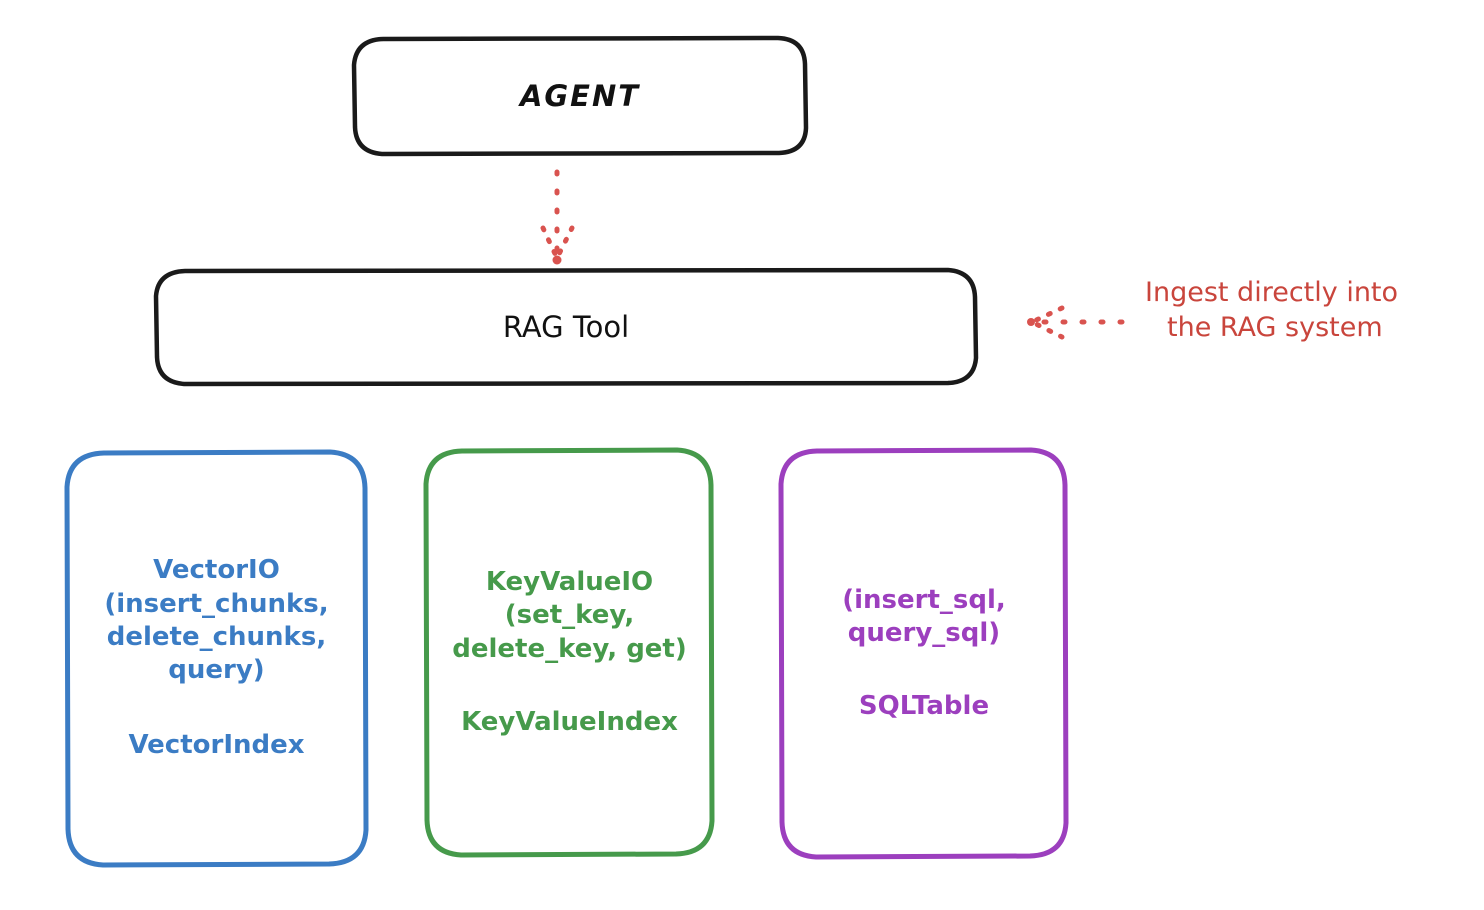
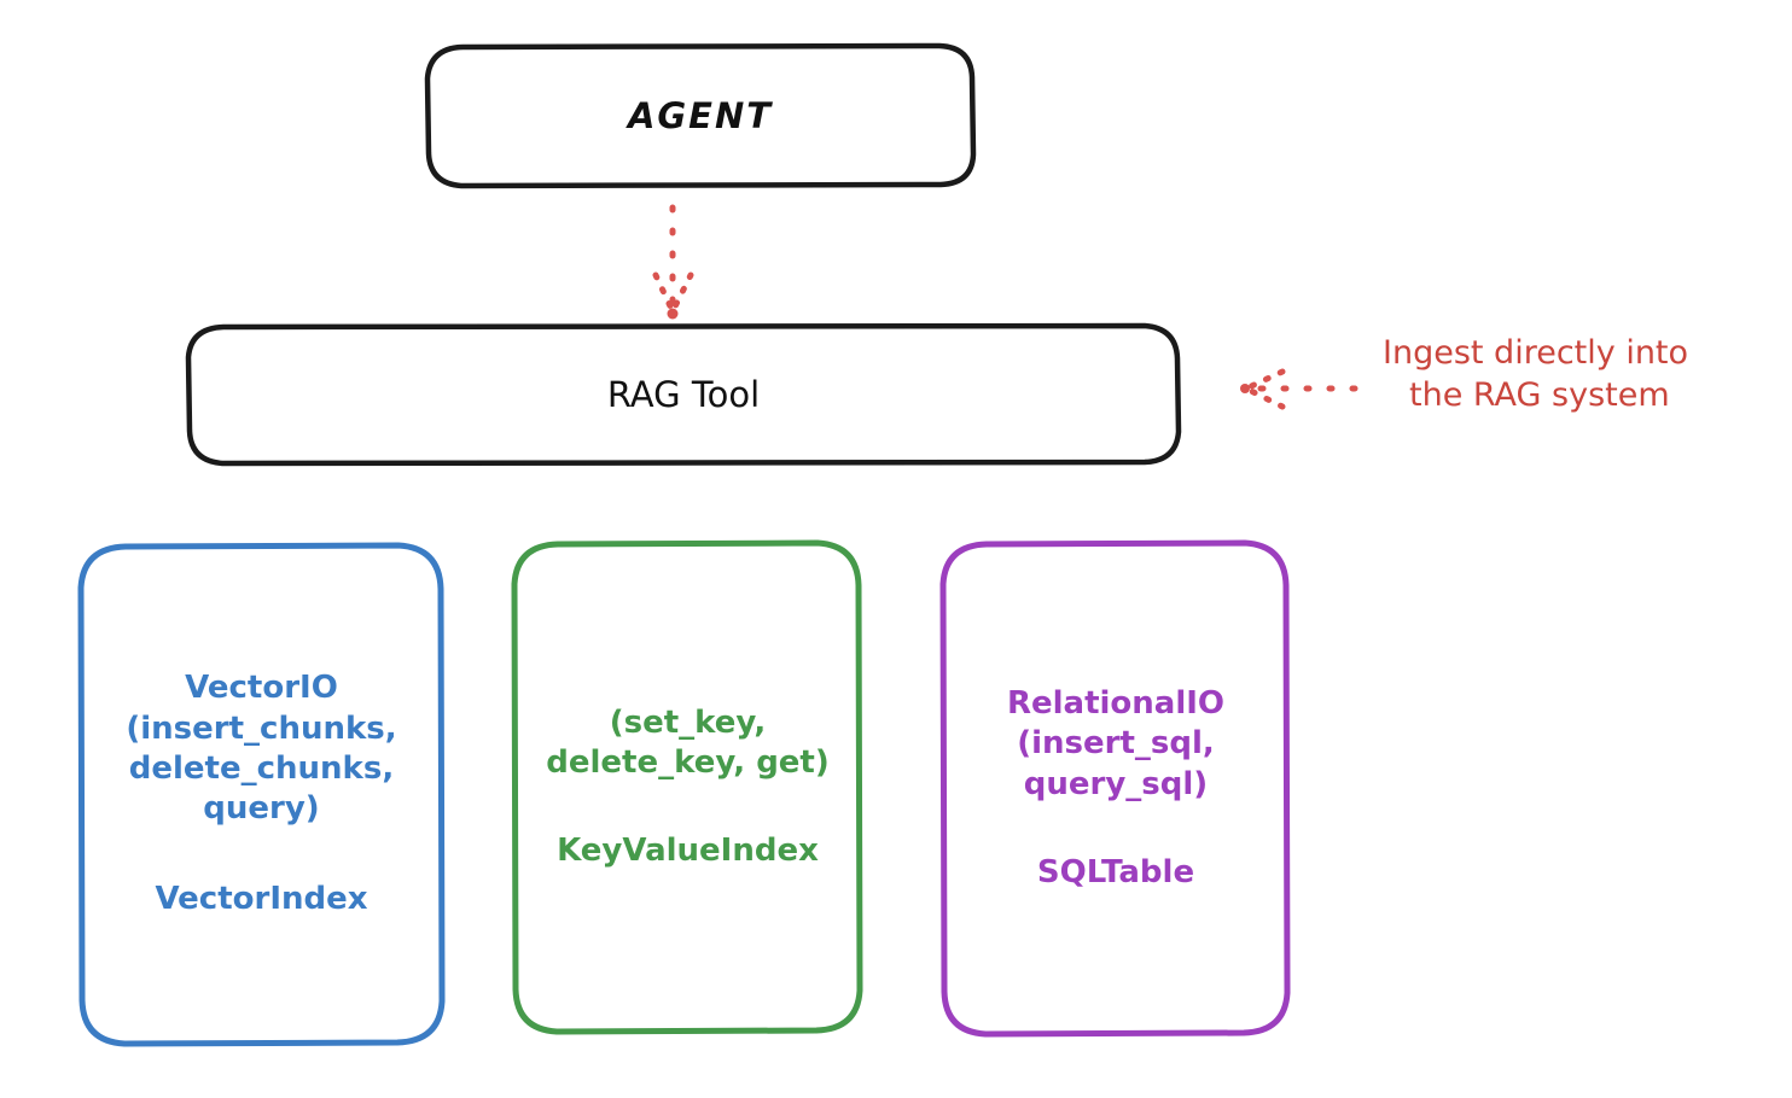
  AGENT
  RAG Tool
  VectorIO
  (insert_chunks,
  delete_chunks,
  query)
  VectorIndex
- KeyValueIO
  (set_key,
  delete_key, get)
  KeyValueIndex
+ RelationalIO
  (insert_sql,
  query_sql)
  SQLTable
  Ingest directly into
  the RAG system
